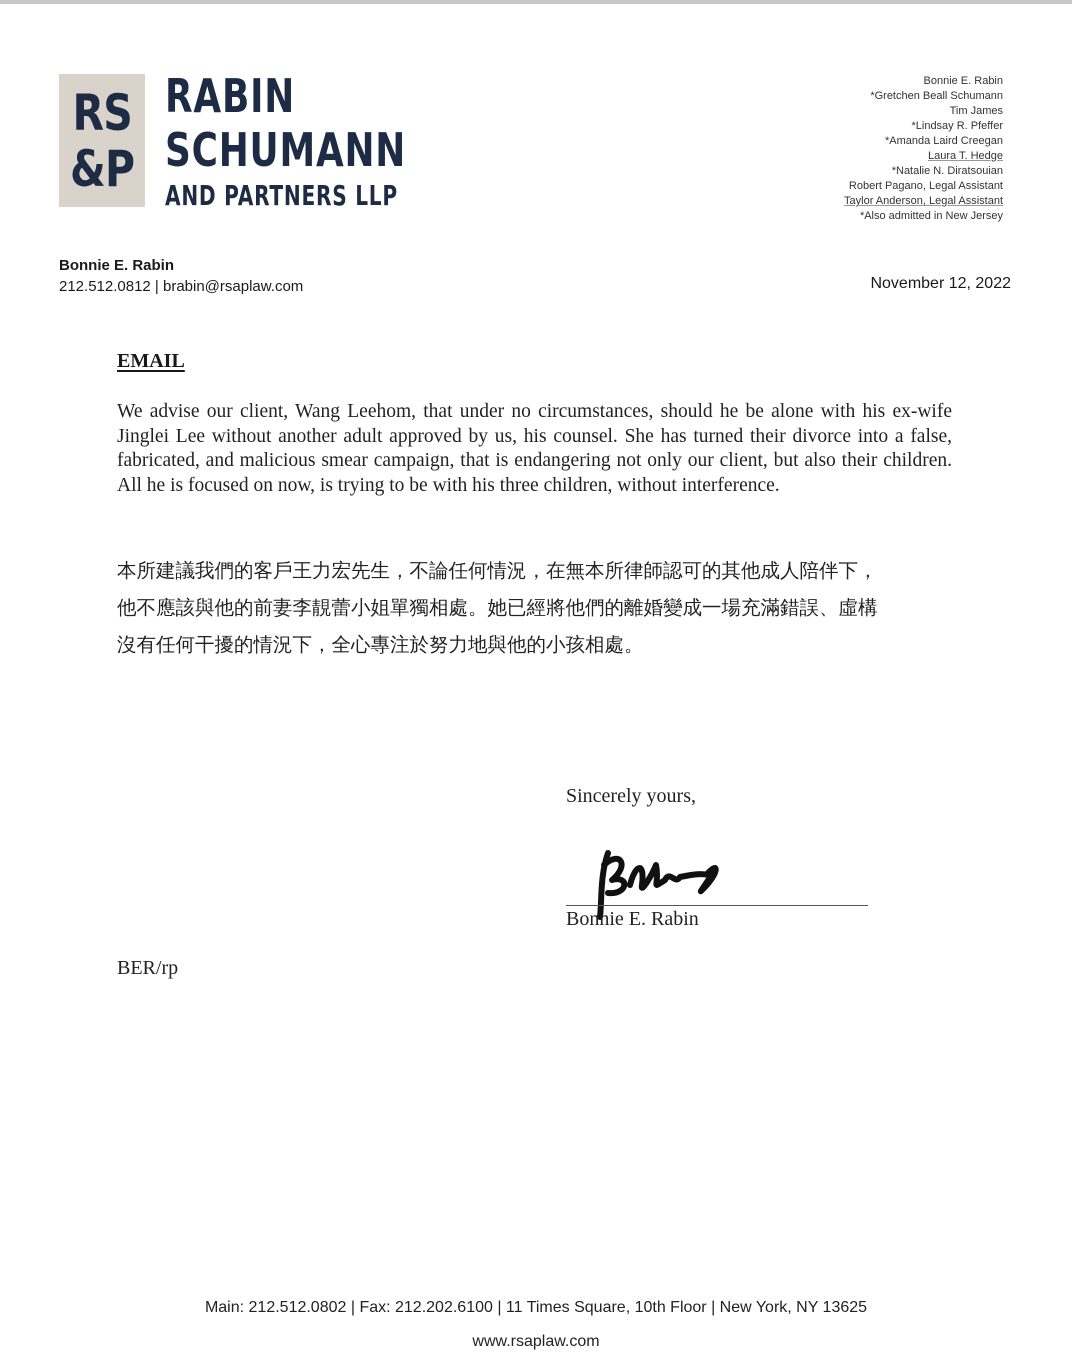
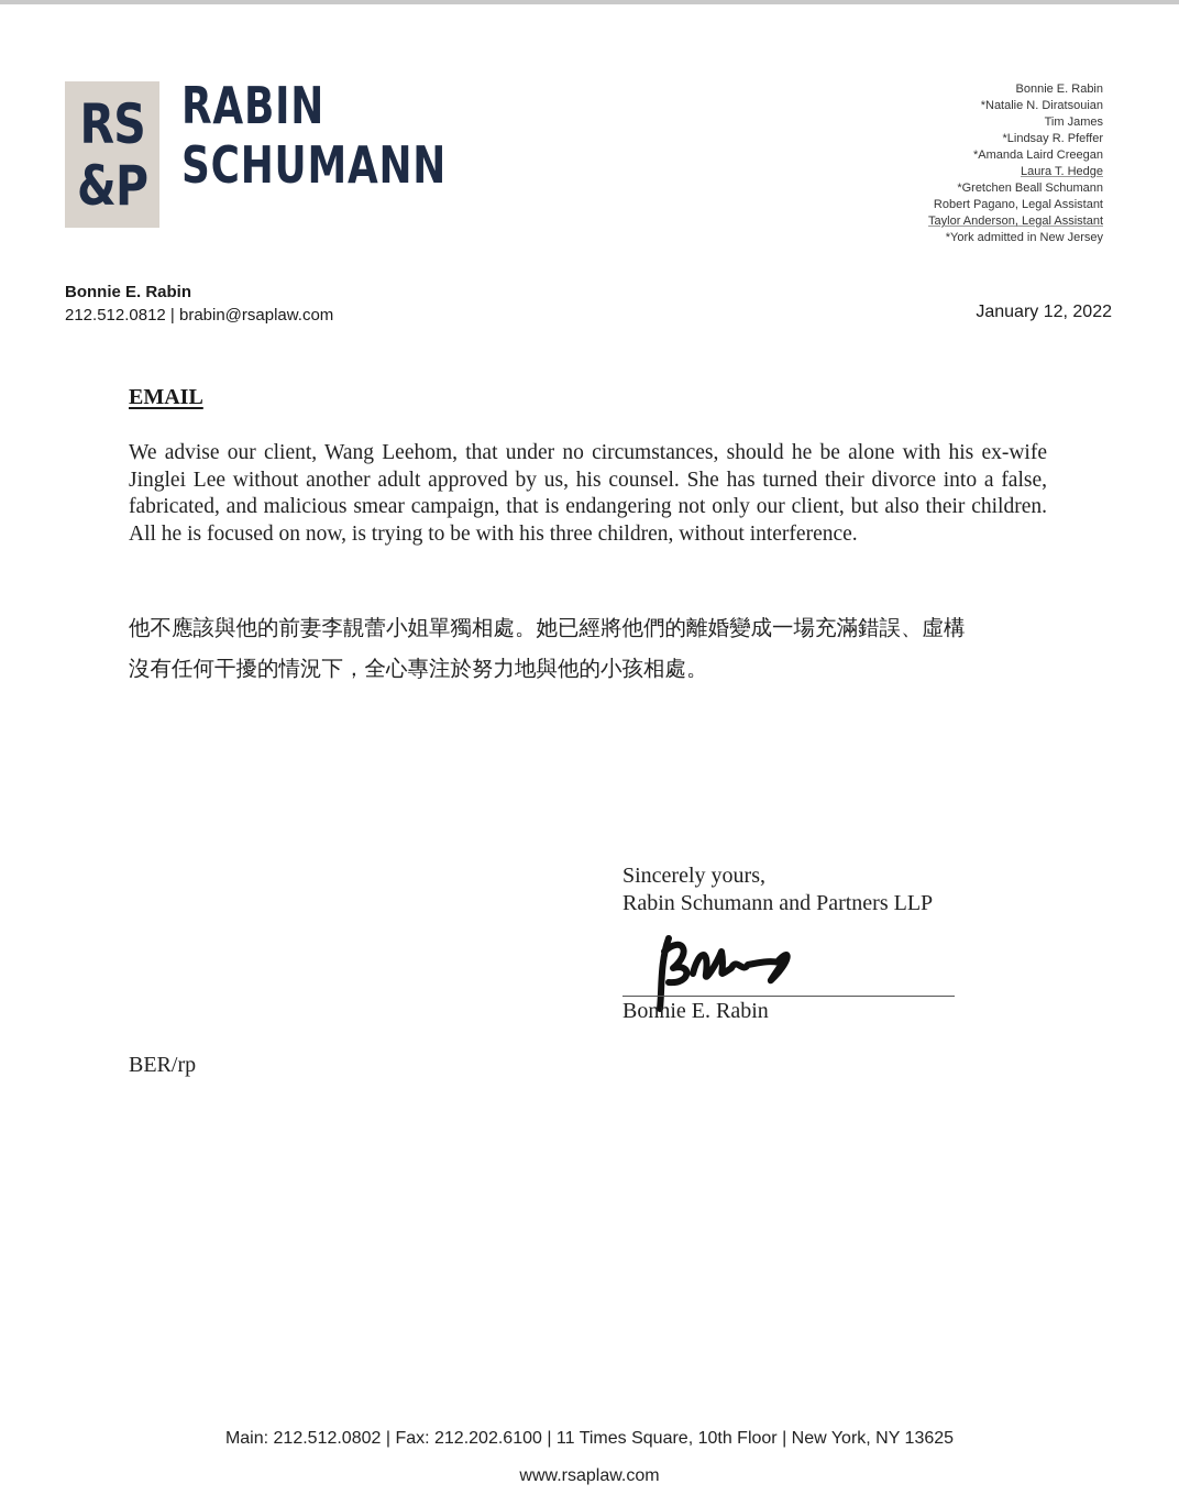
  RS
  &P
  RABIN
  SCHUMANN
- AND PARTNERS LLP
  Bonnie E. Rabin
- *Gretchen Beall Schumann
+ *Natalie N. Diratsouian
  Tim James
  *Lindsay R. Pfeffer
  *Amanda Laird Creegan
  Laura T. Hedge
- *Natalie N. Diratsouian
+ *Gretchen Beall Schumann
  Robert Pagano, Legal Assistant
  Taylor Anderson, Legal Assistant
- *Also admitted in New Jersey
+ *York admitted in New Jersey
  Bonnie E. Rabin
  212.512.0812 | brabin@rsaplaw.com
- November 12, 2022
+ January 12, 2022
  EMAIL
  We advise our client, Wang Leehom, that under no circumstances, should he be alone with his ex-wife Jinglei Lee without another adult approved by us, his counsel. She has turned their divorce into a false, fabricated, and malicious smear campaign, that is endangering not only our client, but also their children. All he is focused on now, is trying to be with his three children, without interference.
- 本所建議我們的客戶王力宏先生，不論任何情況，在無本所律師認可的其他成人陪伴下，
  他不應該與他的前妻李靚蕾小姐單獨相處。她已經將他們的離婚變成一場充滿錯誤、虛構
  沒有任何干擾的情況下，全心專注於努力地與他的小孩相處。
  Sincerely yours,
+ Rabin Schumann and Partners LLP
  Bonnie E. Rabin
  BER/rp
  Main: 212.512.0802 | Fax: 212.202.6100 | 11 Times Square, 10th Floor | New York, NY 13625
  www.rsaplaw.com
